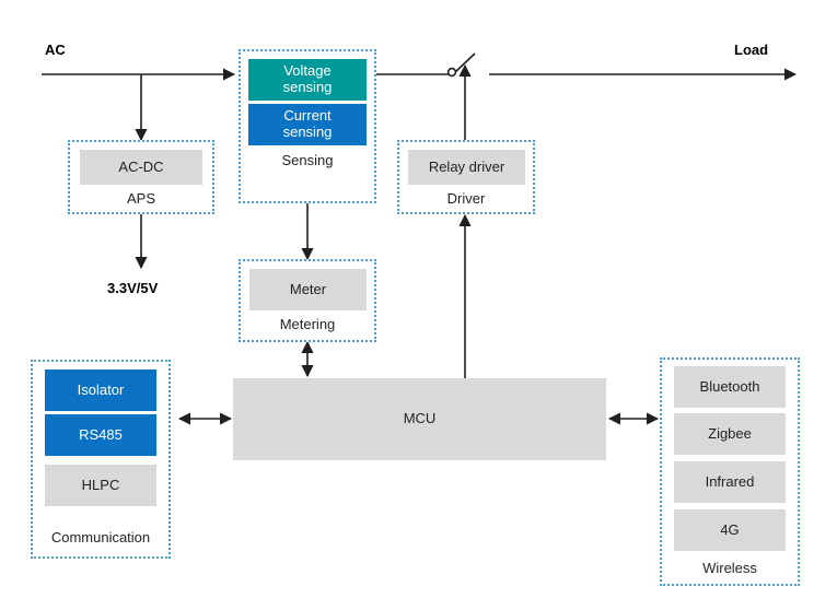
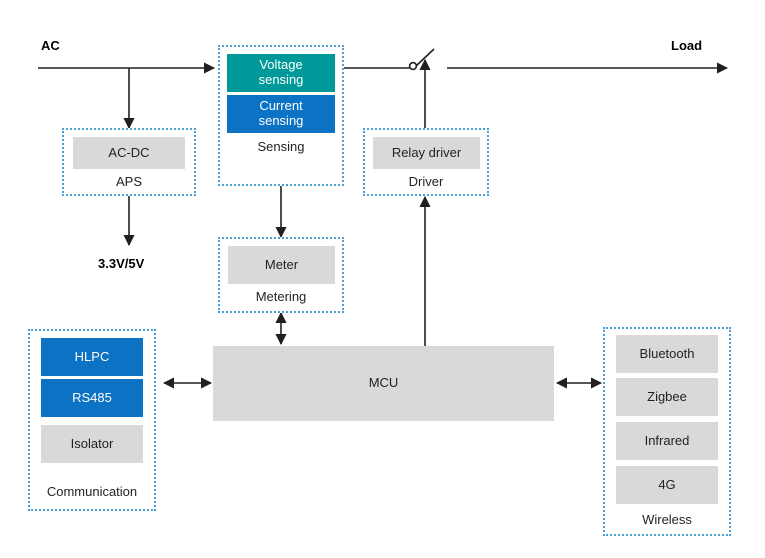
  AC
  Load
  3.3V/5V
  AC-DC
  APS
  Voltage
  sensing
  Current
  sensing
  Sensing
  Relay driver
  Driver
  Meter
  Metering
- Isolator
+ HLPC
  RS485
- HLPC
+ Isolator
  Communication
  MCU
  Bluetooth
  Zigbee
  Infrared
  4G
  Wireless
